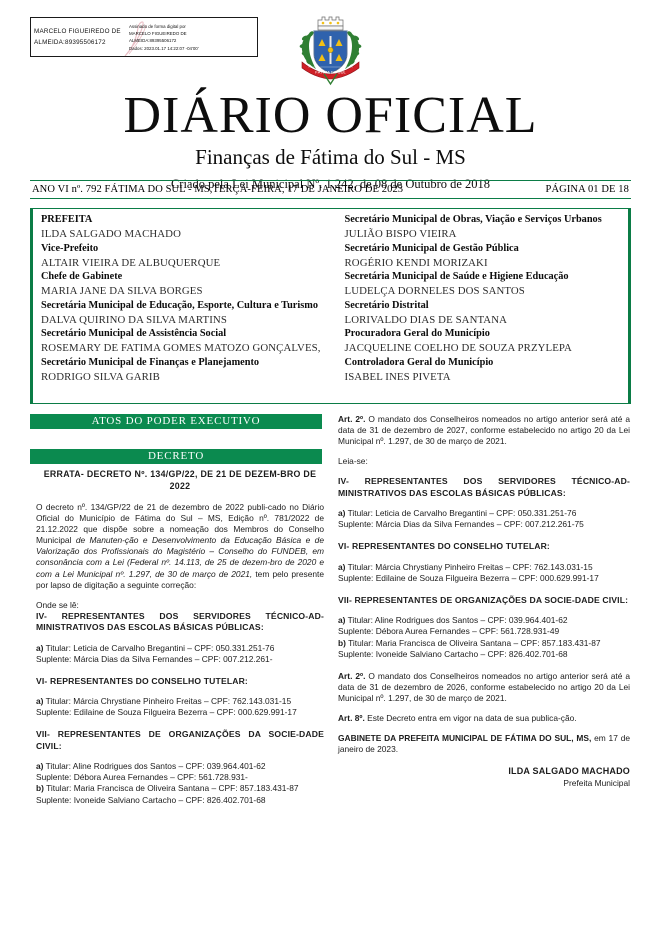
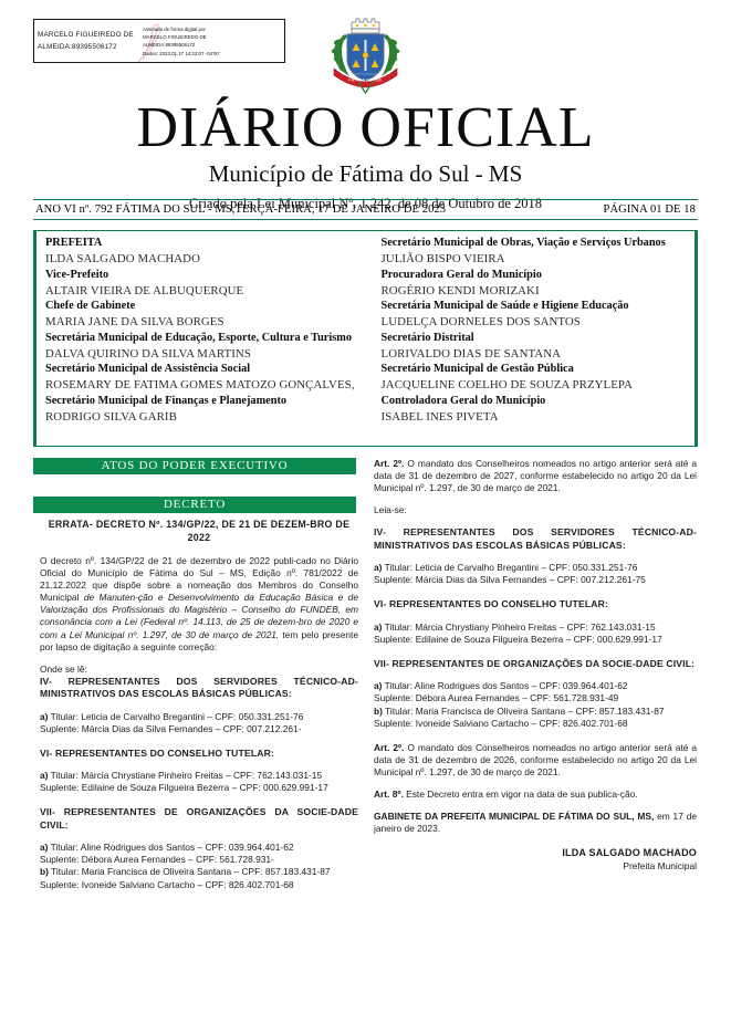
  DIÁRIO OFICIAL
- Finanças de Fátima do Sul - MS
+ Município de Fátima do Sul - MS
  Criado pela Lei Municipal Nº. 1.242, de 08 de Outubro de 2018
  ANO VI nº. 792 FÁTIMA DO SUL - MS,TERÇA-FEIRA, 17 DE JANEIRO DE 2023
  PÁGINA 01 DE 18
  PREFEITA
  ILDA SALGADO MACHADO
  Vice-Prefeito
  ALTAIR VIEIRA DE ALBUQUERQUE
  Chefe de Gabinete
  MARIA JANE DA SILVA BORGES
  Secretária Municipal de Educação, Esporte, Cultura e Turismo
  DALVA QUIRINO DA SILVA MARTINS
  Secretário Municipal de Assistência Social
  ROSEMARY DE FATIMA GOMES MATOZO GONÇALVES,
  Secretário Municipal de Finanças e Planejamento
  RODRIGO SILVA GARIB
  Secretário Municipal de Obras, Viação e Serviços Urbanos
  JULIÃO BISPO VIEIRA
- Secretário Municipal de Gestão Pública
+ Procuradora Geral do Município
  ROGÉRIO KENDI MORIZAKI
  Secretária Municipal de Saúde e Higiene Educação
  LUDELÇA DORNELES DOS SANTOS
  Secretário Distrital
  LORIVALDO DIAS DE SANTANA
- Procuradora Geral do Município
+ Secretário Municipal de Gestão Pública
  JACQUELINE COELHO DE SOUZA PRZYLEPA
  Controladora Geral do Município
  ISABEL INES PIVETA
  ATOS DO PODER EXECUTIVO
  DECRETO
  ERRATA- DECRETO Nº. 134/GP/22, DE 21 DE DEZEM-BRO DE 2022
  O decreto nº. 134/GP/22 de 21 de dezembro de 2022 publi-cado no Diário Oficial do Município de Fátima do Sul – MS, Edição nº. 781/2022 de 21.12.2022 que dispõe sobre a nomeação dos Membros do Conselho Municipal de Manuten-ção e Desenvolvimento da Educação Básica e de Valorização dos Profissionais do Magistério – Conselho do FUNDEB, em consonância com a Lei (Federal nº. 14.113, de 25 de dezem-bro de 2020 e com a Lei Municipal nº. 1.297, de 30 de março de 2021, tem pelo presente por lapso de digitação a seguinte correção:
  Onde se lê:
  IV- REPRESENTANTES DOS SERVIDORES TÉCNICO-AD-MINISTRATIVOS DAS ESCOLAS BÁSICAS PÚBLICAS:
  a) Titular: Leticia de Carvalho Bregantini – CPF: 050.331.251-76
  Suplente: Márcia Dias da Silva Fernandes – CPF: 007.212.261-
  VI- REPRESENTANTES DO CONSELHO TUTELAR:
  a) Titular: Márcia Chrystiane Pinheiro Freitas – CPF: 762.143.031-15
  Suplente: Edilaine de Souza Filgueira Bezerra – CPF: 000.629.991-17
  VII- REPRESENTANTES DE ORGANIZAÇÕES DA SOCIE-DADE CIVIL:
  a) Titular: Aline Rodrigues dos Santos – CPF: 039.964.401-62
  Suplente: Débora Aurea Fernandes – CPF: 561.728.931-
  b) Titular: Maria Francisca de Oliveira Santana – CPF: 857.183.431-87
  Suplente: Ivoneide Salviano Cartacho – CPF: 826.402.701-68
  Art. 2º. O mandato dos Conselheiros nomeados no artigo anterior será até a data de 31 de dezembro de 2027, conforme estabelecido no artigo 20 da Lei Municipal nº. 1.297, de 30 de março de 2021.
  Leia-se:
  IV- REPRESENTANTES DOS SERVIDORES TÉCNICO-AD-MINISTRATIVOS DAS ESCOLAS BÁSICAS PÚBLICAS:
  a) Titular: Leticia de Carvalho Bregantini – CPF: 050.331.251-76
  Suplente: Márcia Dias da Silva Fernandes – CPF: 007.212.261-75
  VI- REPRESENTANTES DO CONSELHO TUTELAR:
  a) Titular: Márcia Chrystiany Pinheiro Freitas – CPF: 762.143.031-15
  Suplente: Edilaine de Souza Filgueira Bezerra – CPF: 000.629.991-17
  VII- REPRESENTANTES DE ORGANIZAÇÕES DA SOCIE-DADE CIVIL:
  a) Titular: Aline Rodrigues dos Santos – CPF: 039.964.401-62
  Suplente: Débora Aurea Fernandes – CPF: 561.728.931-49
  b) Titular: Maria Francisca de Oliveira Santana – CPF: 857.183.431-87
  Suplente: Ivoneide Salviano Cartacho – CPF: 826.402.701-68
  Art. 2º. O mandato dos Conselheiros nomeados no artigo anterior será até a data de 31 de dezembro de 2026, conforme estabelecido no artigo 20 da Lei Municipal nº. 1.297, de 30 de março de 2021.
  Art. 8º. Este Decreto entra em vigor na data de sua publica-ção.
  GABINETE DA PREFEITA MUNICIPAL DE FÁTIMA DO SUL, MS, em 17 de janeiro de 2023.
  ILDA SALGADO MACHADO
  Prefeita Municipal
